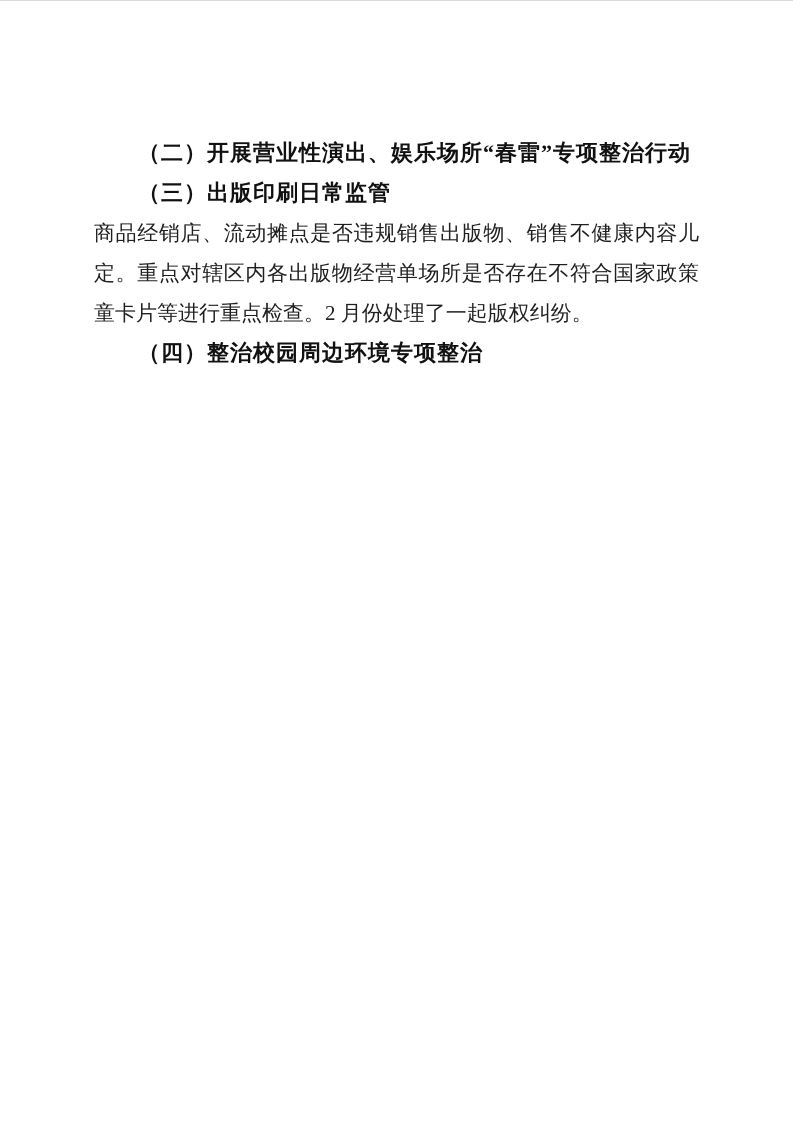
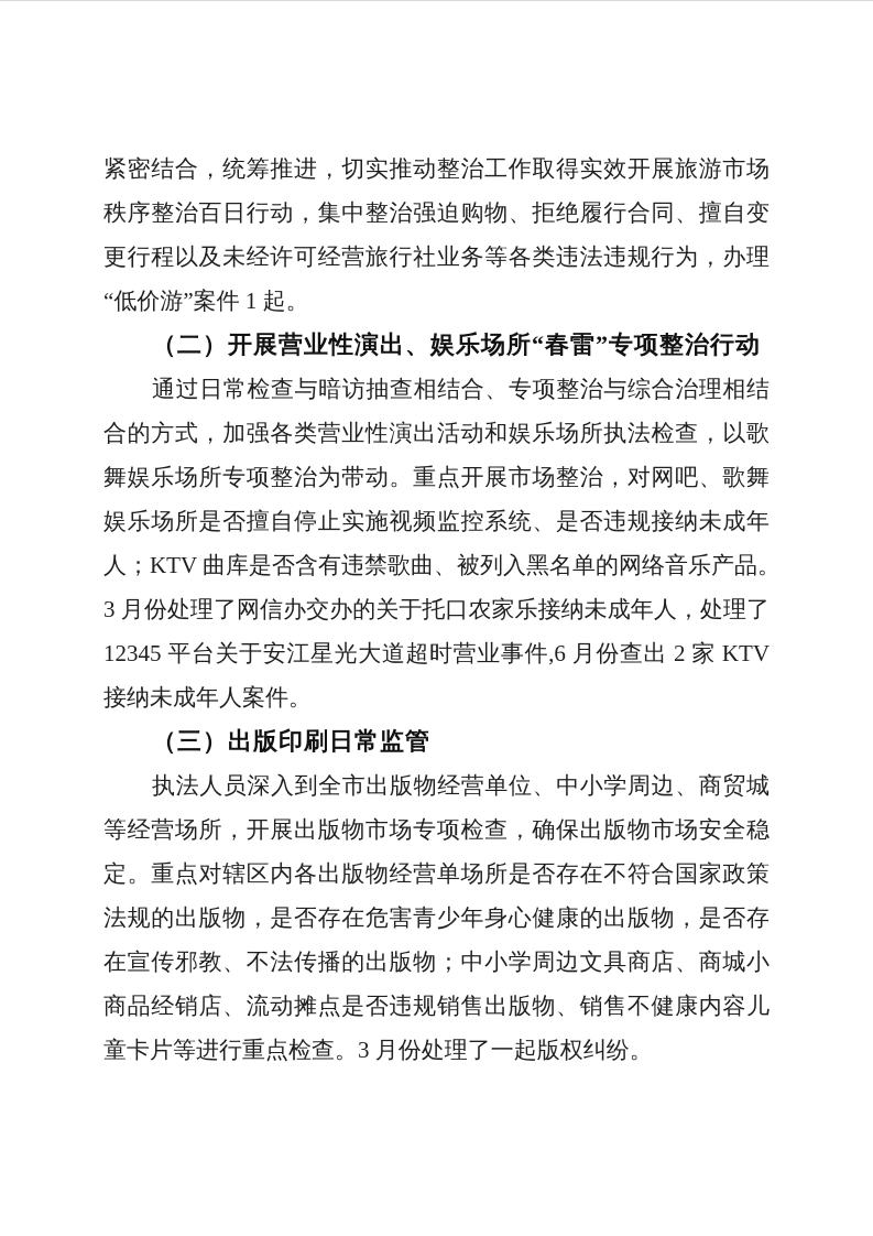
+ 紧密结合，统筹推进，切实推动整治工作取得实效开展旅游市场
+ 秩序整治百日行动，集中整治强迫购物、拒绝履行合同、擅自变
+ 更行程以及未经许可经营旅行社业务等各类违法违规行为，办理
+ “低价游”案件 1 起。
  （二）开展营业性演出、娱乐场所“春雷”专项整治行动
+ 通过日常检查与暗访抽查相结合、专项整治与综合治理相结
+ 合的方式，加强各类营业性演出活动和娱乐场所执法检查，以歌
+ 舞娱乐场所专项整治为带动。重点开展市场整治，对网吧、歌舞
+ 娱乐场所是否擅自停止实施视频监控系统、是否违规接纳未成年
+ 人；KTV 曲库是否含有违禁歌曲、被列入黑名单的网络音乐产品。
+ 3 月份处理了网信办交办的关于托口农家乐接纳未成年人，处理了
+ 12345 平台关于安江星光大道超时营业事件,6 月份查出 2 家 KTV
+ 接纳未成年人案件。
  （三）出版印刷日常监管
+ 执法人员深入到全市出版物经营单位、中小学周边、商贸城
+ 等经营场所，开展出版物市场专项检查，确保出版物市场安全稳
- 商品经销店、流动摊点是否违规销售出版物、销售不健康内容儿
+ 定。重点对辖区内各出版物经营单场所是否存在不符合国家政策
+ 法规的出版物，是否存在危害青少年身心健康的出版物，是否存
+ 在宣传邪教、不法传播的出版物；中小学周边文具商店、商城小
- 定。重点对辖区内各出版物经营单场所是否存在不符合国家政策
+ 商品经销店、流动摊点是否违规销售出版物、销售不健康内容儿
- 童卡片等进行重点检查。2 月份处理了一起版权纠纷。
+ 童卡片等进行重点检查。3 月份处理了一起版权纠纷。
- （四）整治校园周边环境专项整治
